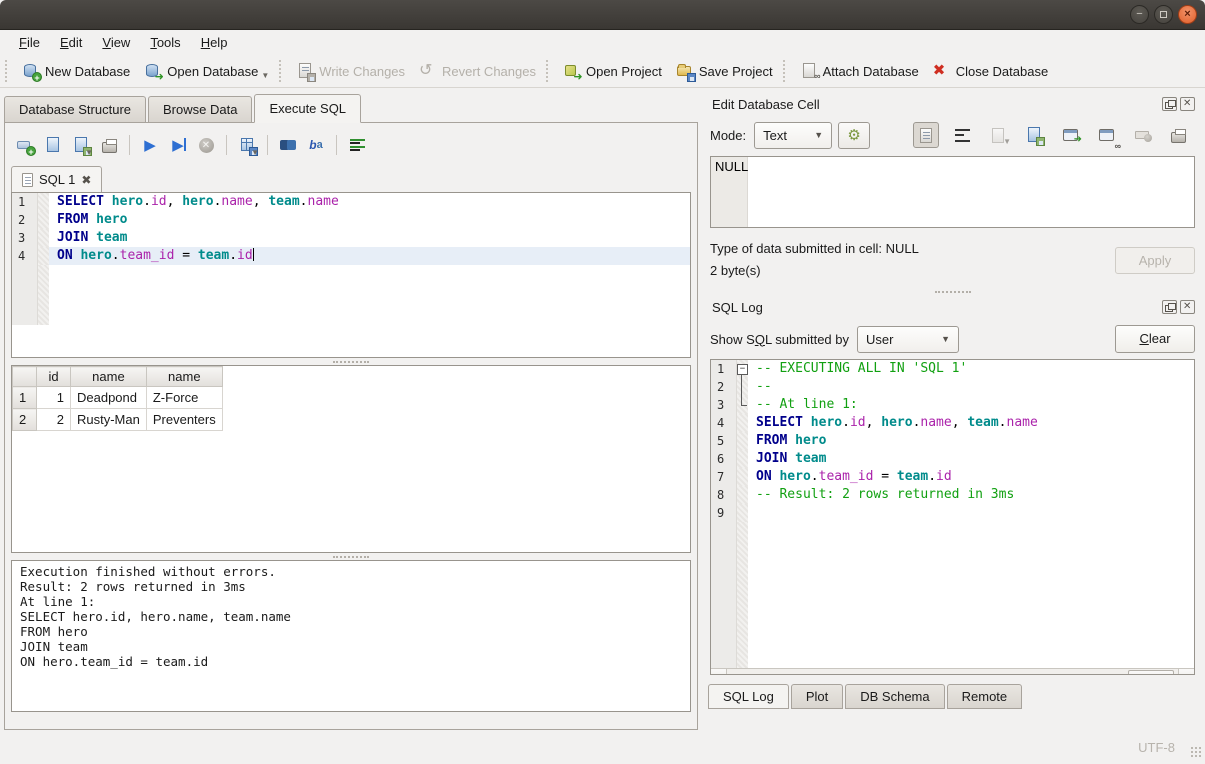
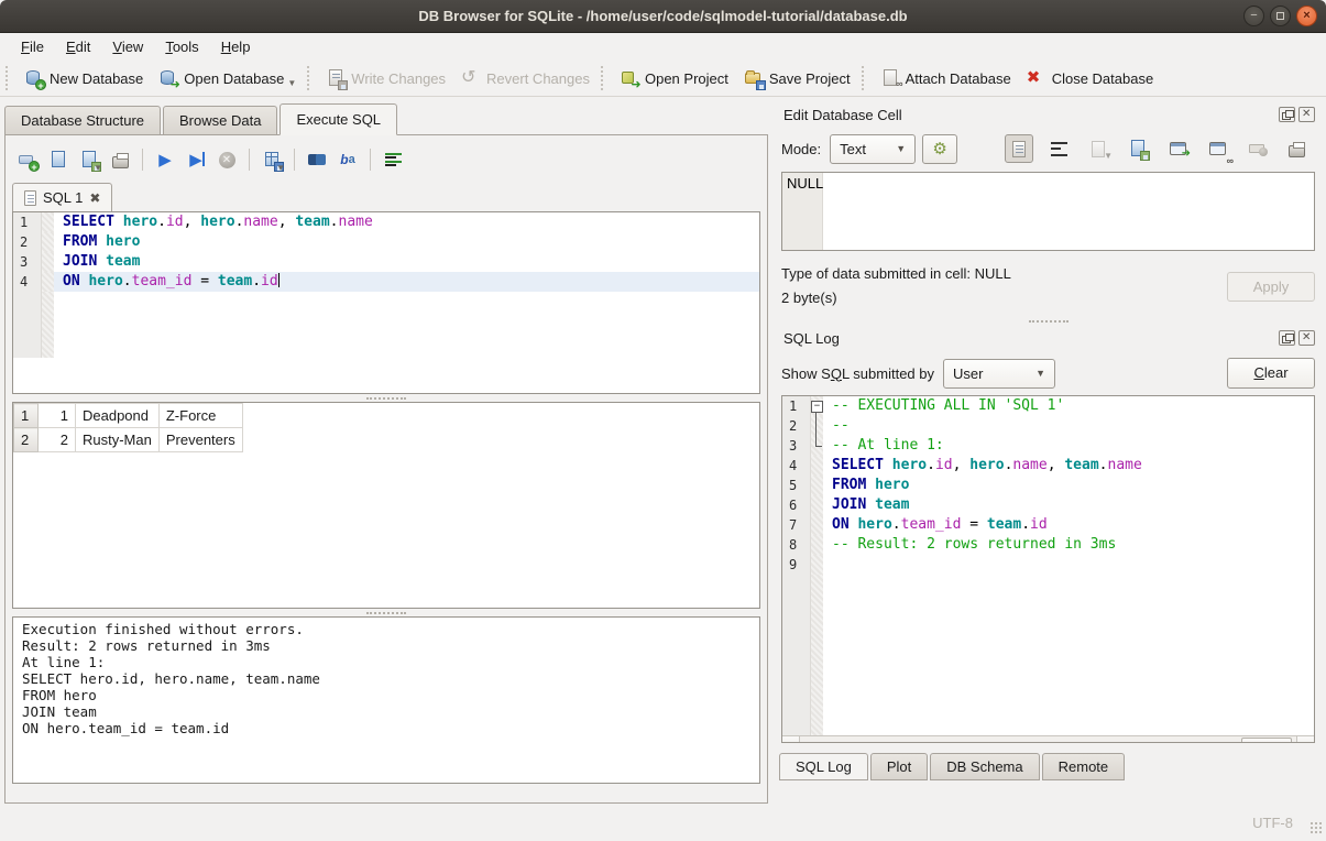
+ DB Browser for SQLite - /home/user/code/sqlmodel-tutorial/database.db
  −
  ×
  File
  Edit
  View
  Tools
  Help
  +
  New Database
  ➜
  Open Database
  ▼
  Write Changes
  ↺
  Revert Changes
  ➜
  Open Project
  Save Project
  ∞
  Attach Database
  ✖
  Close Database
  Database Structure
  Browse Data
  Execute SQL
  +
  ▼
  ▶
  ▶
  ✕
  ▼
  b
  a
  SQL 1
  ✖
  1
  SELECT hero.id, hero.name, team.name
  2
  FROM hero
  3
  JOIN team
  4
  ON hero.team_id = team.id
- 	id	name	name
  1	1	Deadpond	Z-Force
  2	2	Rusty-Man	Preventers
  Execution finished without errors.
  Result: 2 rows returned in 3ms
  At line 1:
  SELECT hero.id, hero.name, team.name
  FROM hero
  JOIN team
  ON hero.team_id = team.id
  Edit Database Cell
  Mode:
  Text
  ▼
  ⚙
  ▼
  ➜
  ∞
  NULL
  Type of data submitted in cell: NULL
  2 byte(s)
  Apply
  SQL Log
  Show SQL submitted by
  User
  ▼
  Clear
  1
  -- EXECUTING ALL IN 'SQL 1'
  2
  --
  3
  -- At line 1:
  4
  SELECT hero.id, hero.name, team.name
  5
  FROM hero
  6
  JOIN team
  7
  ON hero.team_id = team.id
  8
  -- Result: 2 rows returned in 3ms
  9
  SQL Log
  Plot
  DB Schema
  Remote
  UTF-8
